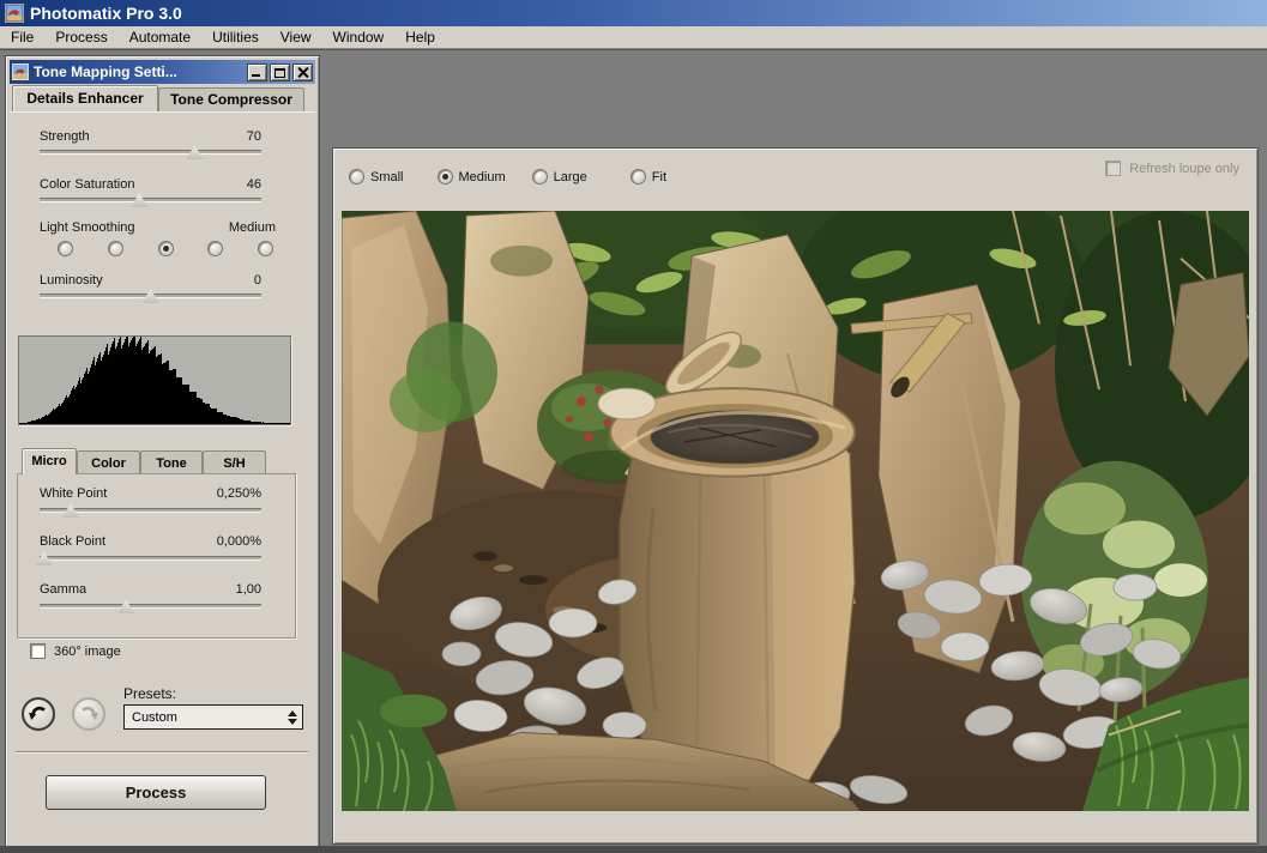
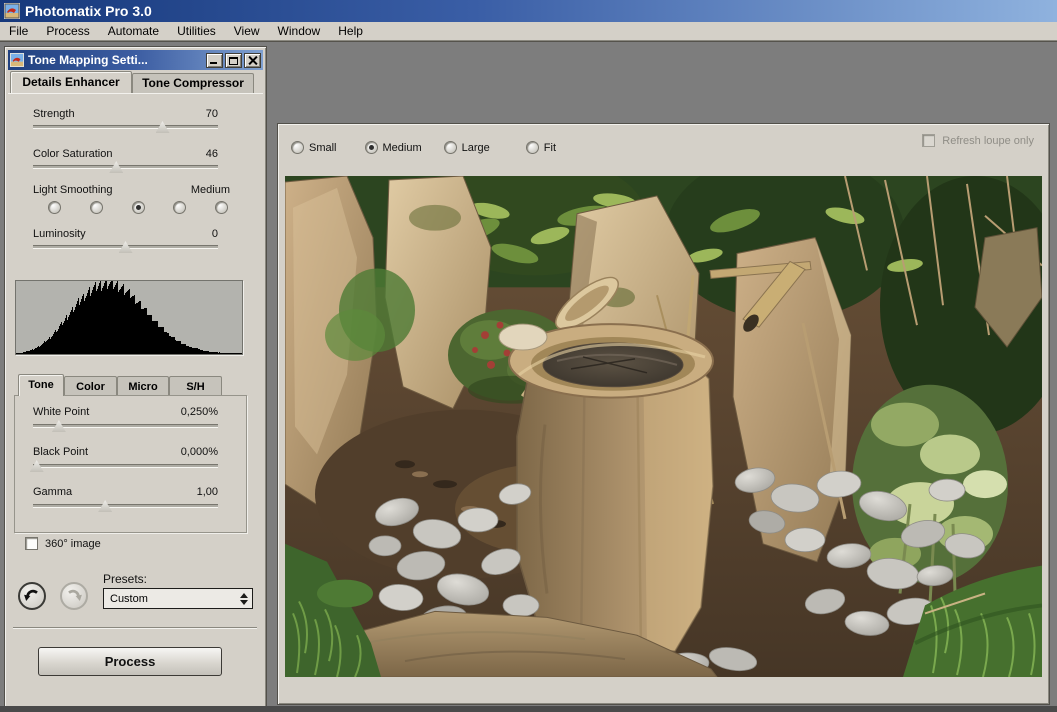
  Photomatix Pro 3.0
  File
  Process
  Automate
  Utilities
  View
  Window
  Help
  Tone Mapping Setti...
  Details Enhancer
  Tone Compressor
  Strength
  70
  Color Saturation
  46
  Light Smoothing
  Medium
  Luminosity
  0
- Micro
+ Tone
  Color
- Tone
+ Micro
  S/H
  White Point
  0,250%
  Black Point
  0,000%
  Gamma
  1,00
  360° image
  Presets:
  Custom
  Process
  Small
  Medium
  Large
  Fit
  Refresh loupe only
